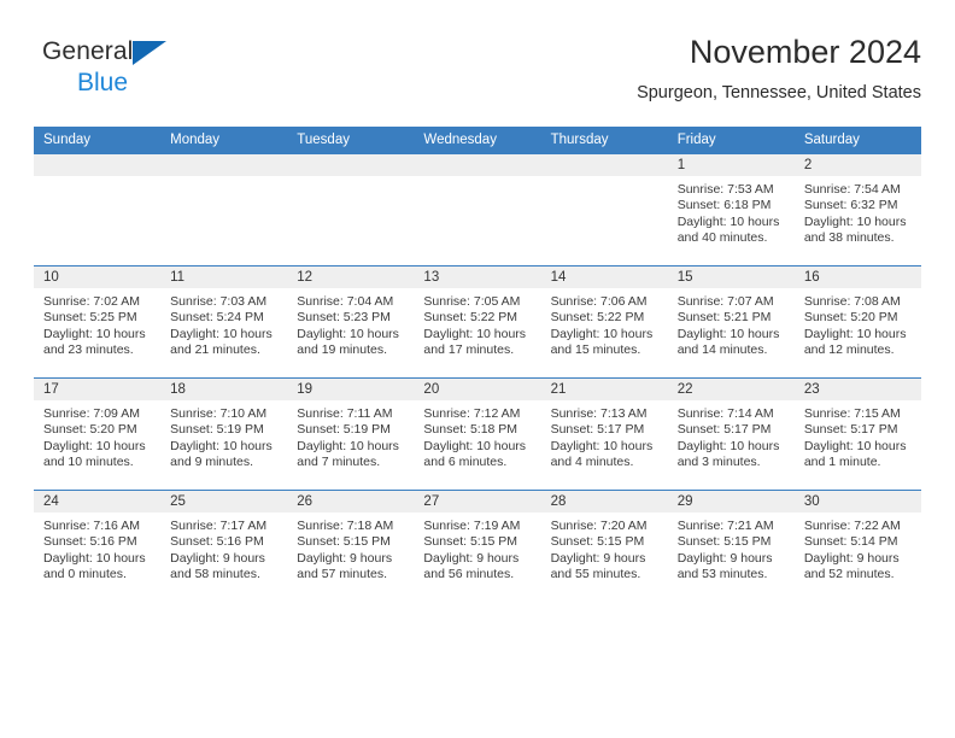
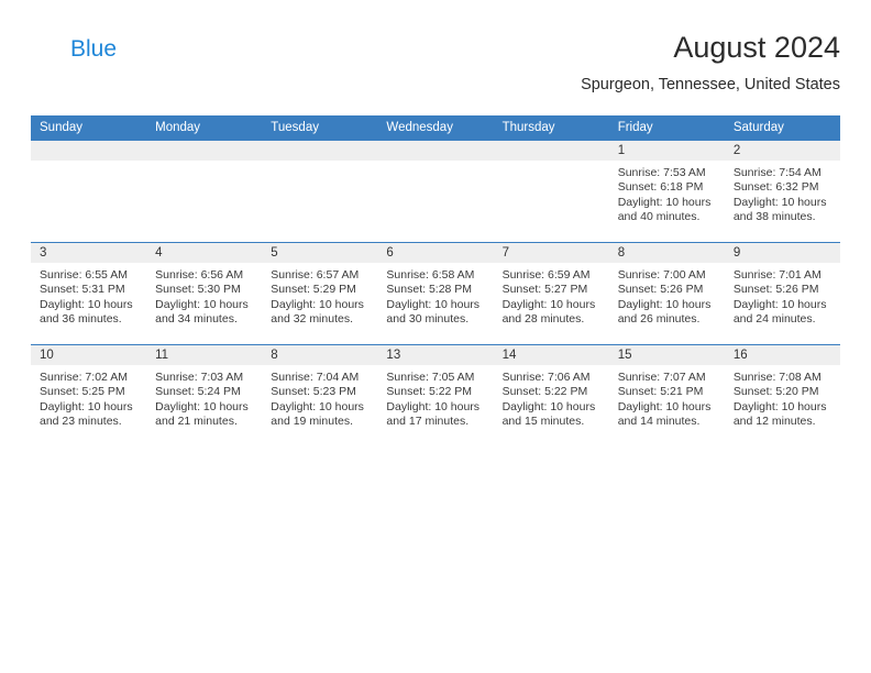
- General
  Blue
- November 2024
+ August 2024
  Spurgeon, Tennessee, United States
  Sunday	Monday	Tuesday	Wednesday	Thursday	Friday	Saturday
  					1Sunrise: 7:53 AMSunset: 6:18 PMDaylight: 10 hoursand 40 minutes.	2Sunrise: 7:54 AMSunset: 6:32 PMDaylight: 10 hoursand 38 minutes.
+ 3Sunrise: 6:55 AMSunset: 5:31 PMDaylight: 10 hoursand 36 minutes.	4Sunrise: 6:56 AMSunset: 5:30 PMDaylight: 10 hoursand 34 minutes.	5Sunrise: 6:57 AMSunset: 5:29 PMDaylight: 10 hoursand 32 minutes.	6Sunrise: 6:58 AMSunset: 5:28 PMDaylight: 10 hoursand 30 minutes.	7Sunrise: 6:59 AMSunset: 5:27 PMDaylight: 10 hoursand 28 minutes.	8Sunrise: 7:00 AMSunset: 5:26 PMDaylight: 10 hoursand 26 minutes.	9Sunrise: 7:01 AMSunset: 5:26 PMDaylight: 10 hoursand 24 minutes.
- 10Sunrise: 7:02 AMSunset: 5:25 PMDaylight: 10 hoursand 23 minutes.	11Sunrise: 7:03 AMSunset: 5:24 PMDaylight: 10 hoursand 21 minutes.	12Sunrise: 7:04 AMSunset: 5:23 PMDaylight: 10 hoursand 19 minutes.	13Sunrise: 7:05 AMSunset: 5:22 PMDaylight: 10 hoursand 17 minutes.	14Sunrise: 7:06 AMSunset: 5:22 PMDaylight: 10 hoursand 15 minutes.	15Sunrise: 7:07 AMSunset: 5:21 PMDaylight: 10 hoursand 14 minutes.	16Sunrise: 7:08 AMSunset: 5:20 PMDaylight: 10 hoursand 12 minutes.
+ 10Sunrise: 7:02 AMSunset: 5:25 PMDaylight: 10 hoursand 23 minutes.	11Sunrise: 7:03 AMSunset: 5:24 PMDaylight: 10 hoursand 21 minutes.	8Sunrise: 7:04 AMSunset: 5:23 PMDaylight: 10 hoursand 19 minutes.	13Sunrise: 7:05 AMSunset: 5:22 PMDaylight: 10 hoursand 17 minutes.	14Sunrise: 7:06 AMSunset: 5:22 PMDaylight: 10 hoursand 15 minutes.	15Sunrise: 7:07 AMSunset: 5:21 PMDaylight: 10 hoursand 14 minutes.	16Sunrise: 7:08 AMSunset: 5:20 PMDaylight: 10 hoursand 12 minutes.
- 17Sunrise: 7:09 AMSunset: 5:20 PMDaylight: 10 hoursand 10 minutes.	18Sunrise: 7:10 AMSunset: 5:19 PMDaylight: 10 hoursand 9 minutes.	19Sunrise: 7:11 AMSunset: 5:19 PMDaylight: 10 hoursand 7 minutes.	20Sunrise: 7:12 AMSunset: 5:18 PMDaylight: 10 hoursand 6 minutes.	21Sunrise: 7:13 AMSunset: 5:17 PMDaylight: 10 hoursand 4 minutes.	22Sunrise: 7:14 AMSunset: 5:17 PMDaylight: 10 hoursand 3 minutes.	23Sunrise: 7:15 AMSunset: 5:17 PMDaylight: 10 hoursand 1 minute.
- 24Sunrise: 7:16 AMSunset: 5:16 PMDaylight: 10 hoursand 0 minutes.	25Sunrise: 7:17 AMSunset: 5:16 PMDaylight: 9 hoursand 58 minutes.	26Sunrise: 7:18 AMSunset: 5:15 PMDaylight: 9 hoursand 57 minutes.	27Sunrise: 7:19 AMSunset: 5:15 PMDaylight: 9 hoursand 56 minutes.	28Sunrise: 7:20 AMSunset: 5:15 PMDaylight: 9 hoursand 55 minutes.	29Sunrise: 7:21 AMSunset: 5:15 PMDaylight: 9 hoursand 53 minutes.	30Sunrise: 7:22 AMSunset: 5:14 PMDaylight: 9 hoursand 52 minutes.
